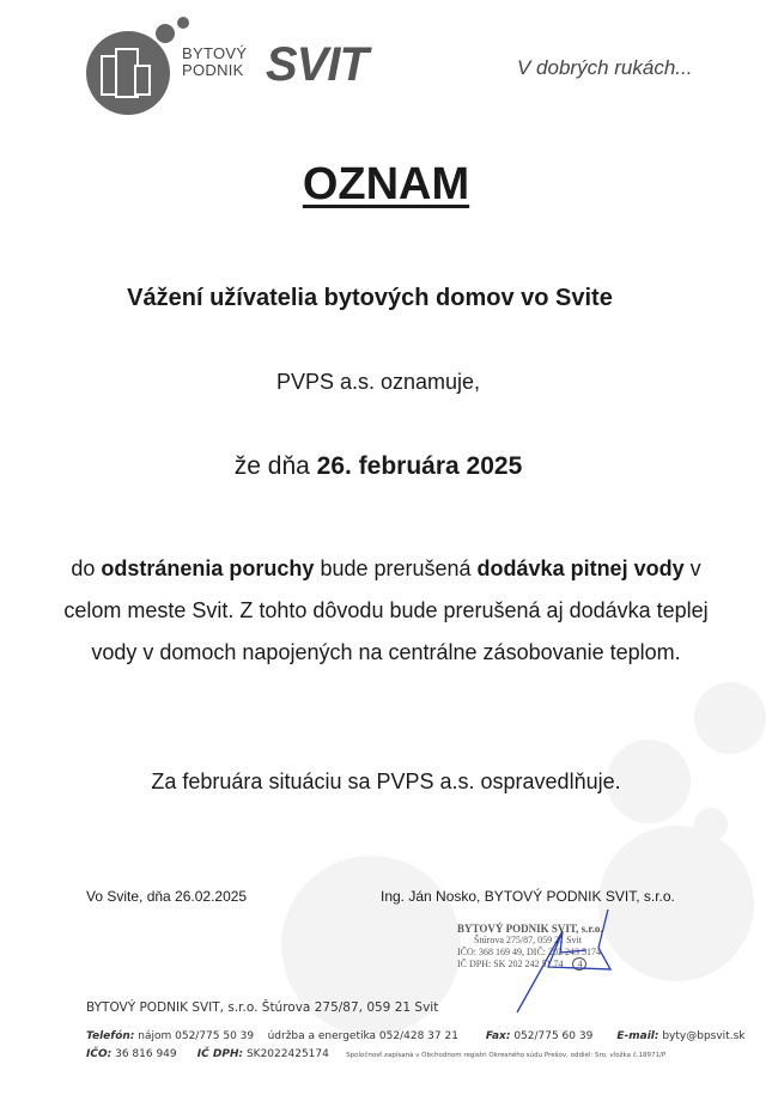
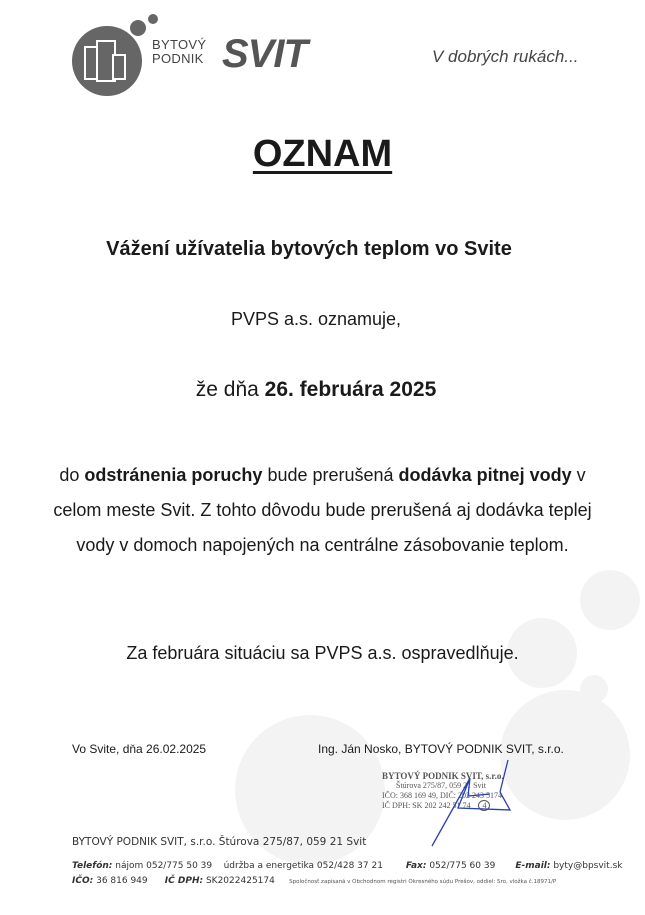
  BYTOVÝ
  PODNIK
  SVIT
  V dobrých rukách...
  OZNAM
- Vážení užívatelia bytových domov vo Svite
+ Vážení užívatelia bytových teplom vo Svite
  PVPS a.s. oznamuje,
  že dňa 26. februára 2025
  do odstránenia poruchy bude prerušená dodávka pitnej vody v celom meste Svit. Z tohto dôvodu bude prerušená aj dodávka teplej vody v domoch napojených na centrálne zásobovanie teplom.
  Za februára situáciu sa PVPS a.s. ospravedlňuje.
  Vo Svite, dňa 26.02.2025
  Ing. Ján Nosko, BYTOVÝ PODNIK SVIT, s.r.o.
  BYTOVÝ PODNIK SVIT, s.r.o.
  Štúrova 275/87, 059 Svit
  IČO: 368 169 49, DIČ:03 5174
  IČ DPH: SK 202 242 74 4
  BYTOVÝ PODNIK SVIT, s.r.o. Štúrova 275/87, 059 21 Svit
  Telefón: nájom 052/775 50 39 údržba a energetika 052/428 37 21 Fax: 052/775 60 39 E-mail: byty@bpsvit.sk
